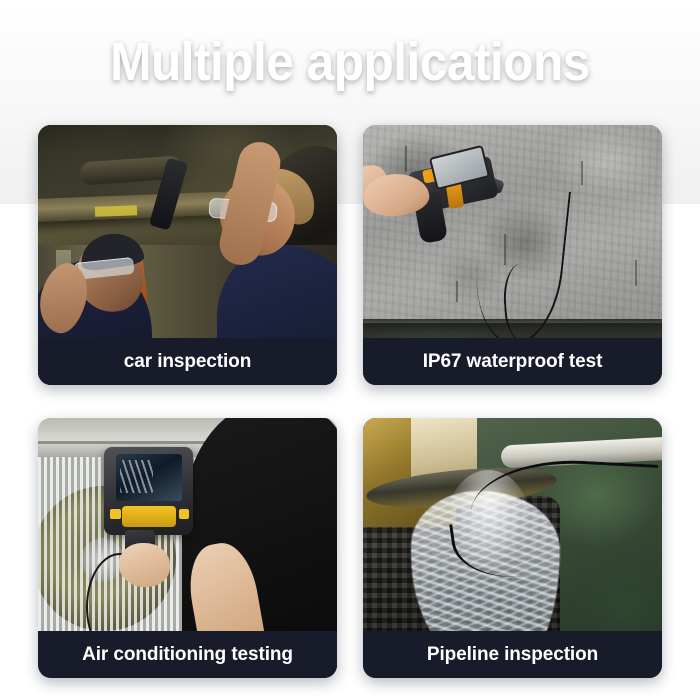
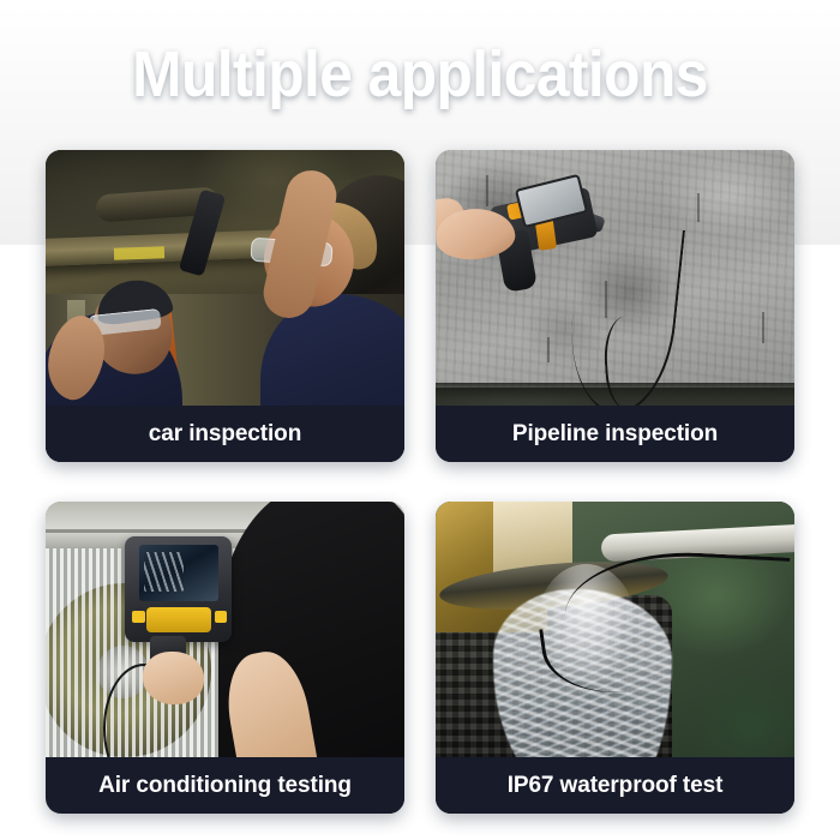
  Multiple applications
  car inspection
- IP67 waterproof test
+ Pipeline inspection
  Air conditioning testing
- Pipeline inspection
+ IP67 waterproof test
